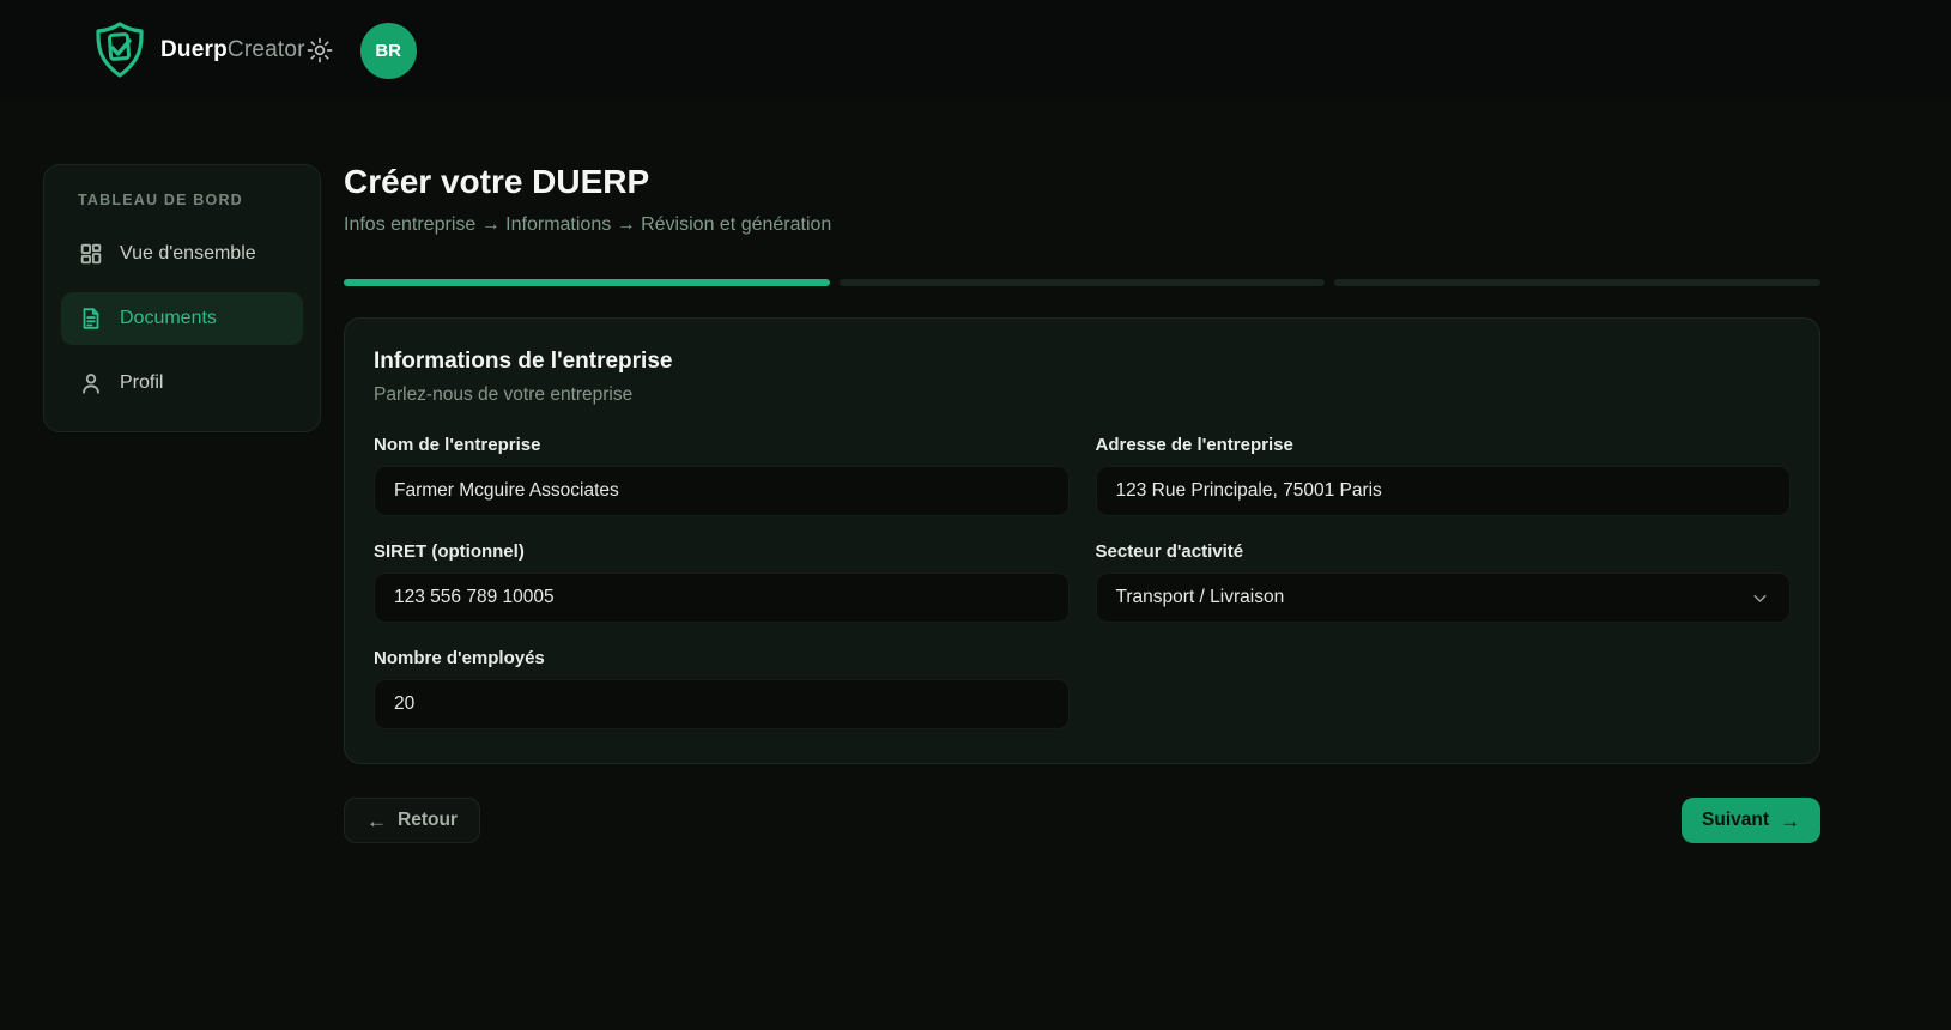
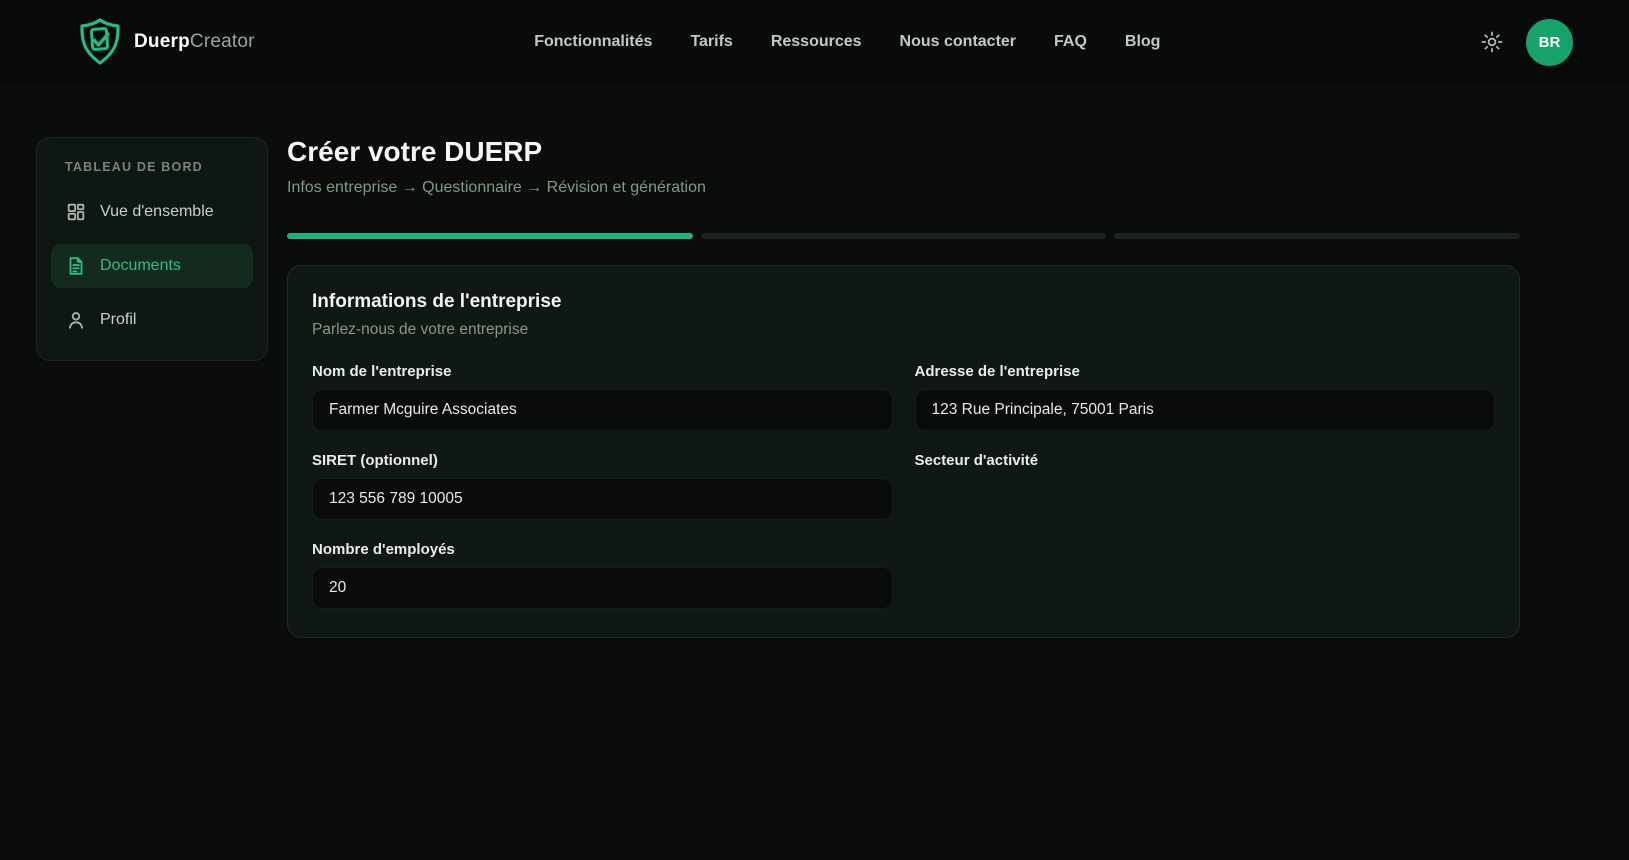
  DuerpCreator
+ Fonctionnalités
+ Tarifs
+ Ressources
+ Nous contacter
+ FAQ
+ Blog
  BR
  TABLEAU DE BORD
  Vue d'ensemble
  Documents
  Profil
  Créer votre DUERP
- Infos entreprise → Informations → Révision et génération
+ Infos entreprise → Questionnaire → Révision et génération
  Informations de l'entreprise
  Parlez-nous de votre entreprise
  Nom de l'entreprise
  Farmer Mcguire Associates
  Adresse de l'entreprise
  123 Rue Principale, 75001 Paris
  SIRET (optionnel)
  123 556 789 10005
  Secteur d'activité
- Transport / Livraison
  Nombre d'employés
  20
- ←
- Retour
- Suivant
- →
